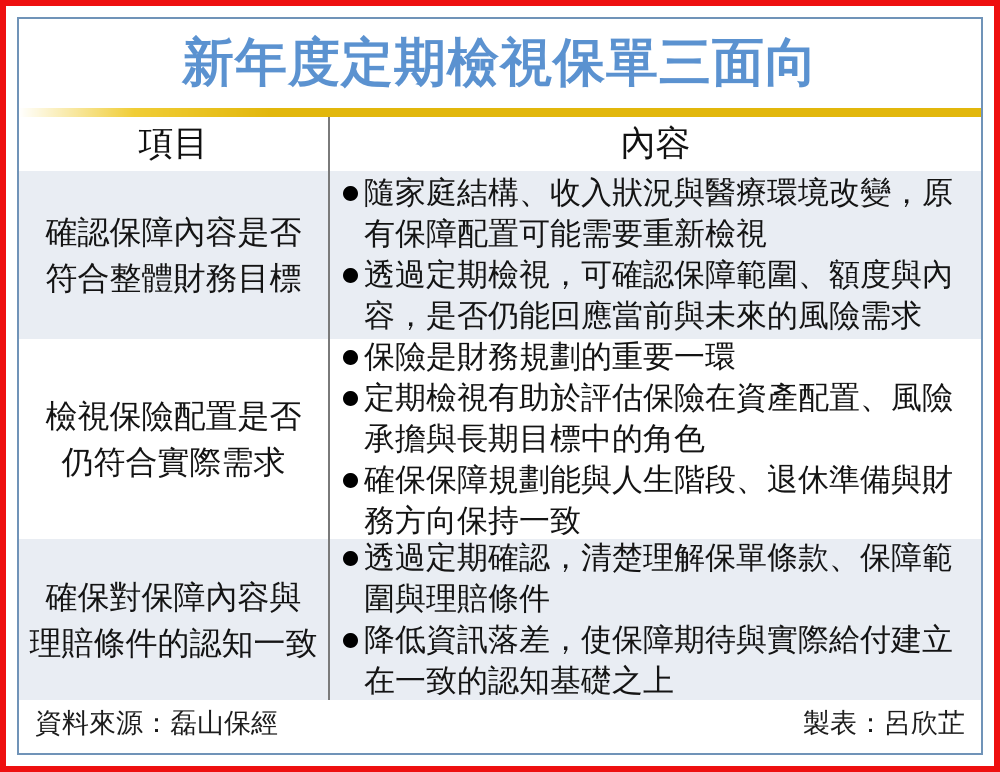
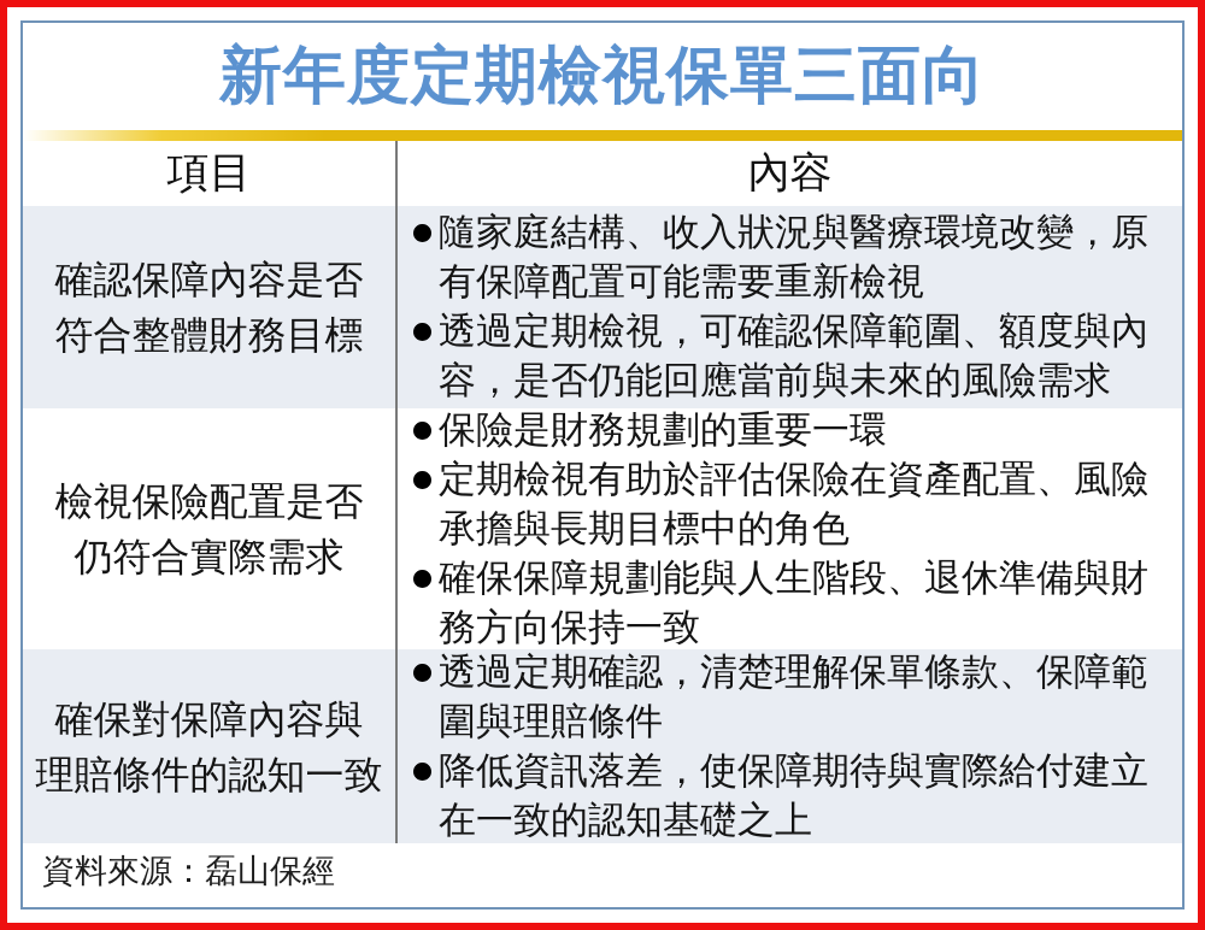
  新年度定期檢視保單三面向
  項目
  內容
  確認保障內容是否
  符合整體財務目標
  隨家庭結構、收入狀況與醫療環境改變，原有保障配置可能需要重新檢視
  透過定期檢視，可確認保障範圍、額度與內容，是否仍能回應當前與未來的風險需求
  檢視保險配置是否
  仍符合實際需求
  保險是財務規劃的重要一環
  定期檢視有助於評估保險在資產配置、風險承擔與長期目標中的角色
  確保保障規劃能與人生階段、退休準備與財務方向保持一致
  確保對保障內容與
  理賠條件的認知一致
  透過定期確認，清楚理解保單條款、保障範圍與理賠條件
  降低資訊落差，使保障期待與實際給付建立在一致的認知基礎之上
  資料來源：磊山保經
- 製表：呂欣芷
